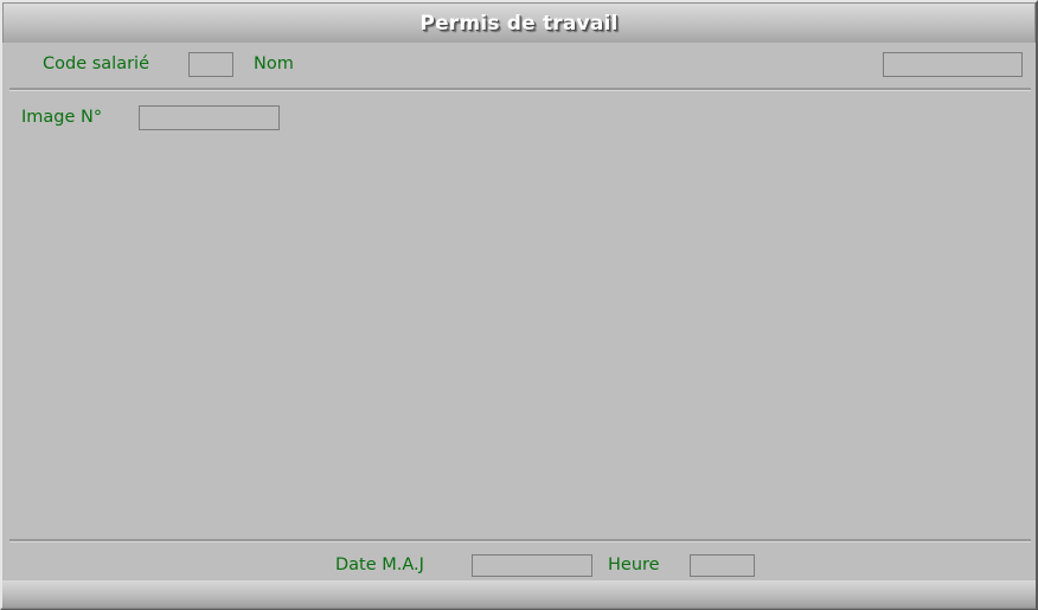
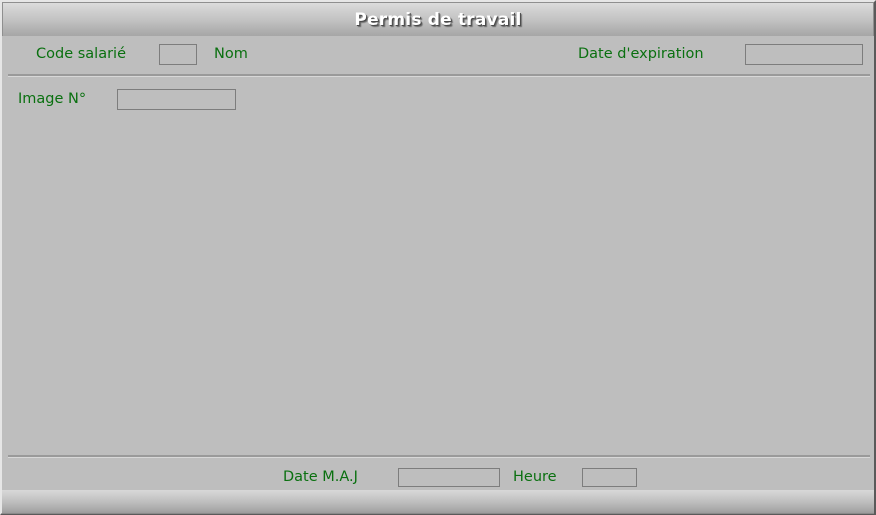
  Permis de travail
  Code salarié
  Nom
+ Date d'expiration
  Image N°
  Date M.A.J
  Heure
